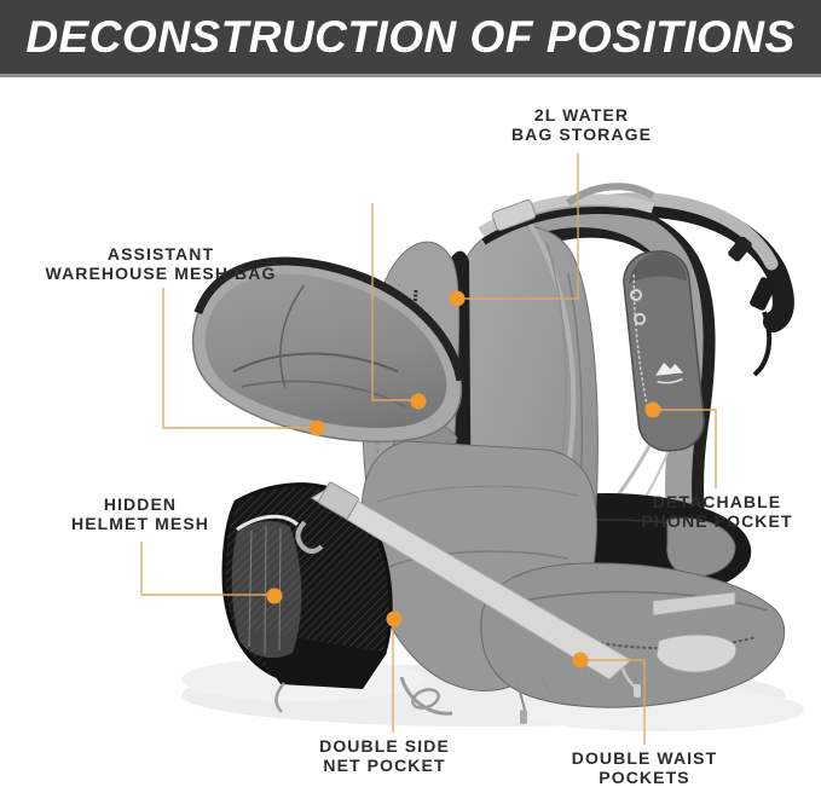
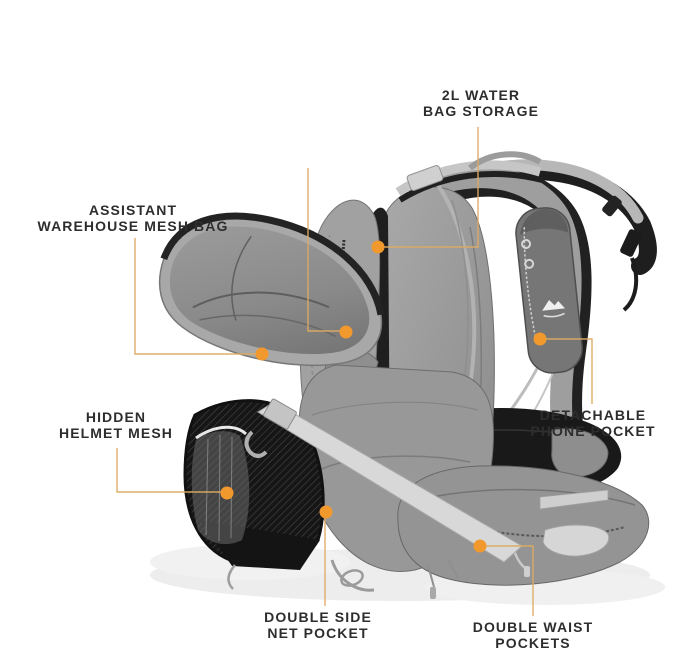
- DECONSTRUCTION OF POSITIONS
  2L WATER
  BAG STORAGE
  ASSISTANT
  WAREHOUSE MESH BAG
  HIDDEN
  HELMET MESH
  DETACHABLE
  PHONE POCKET
  DOUBLE SIDE
  NET POCKET
  DOUBLE WAIST
  POCKETS
